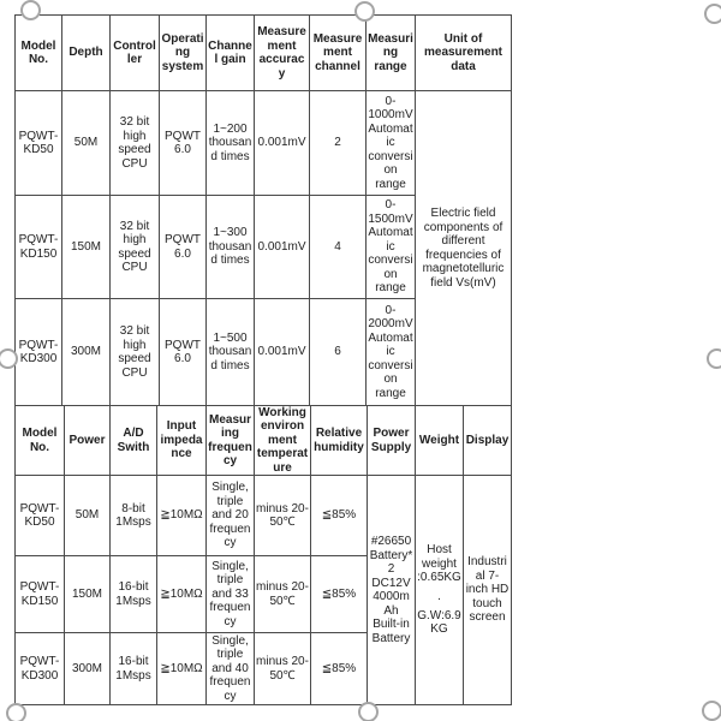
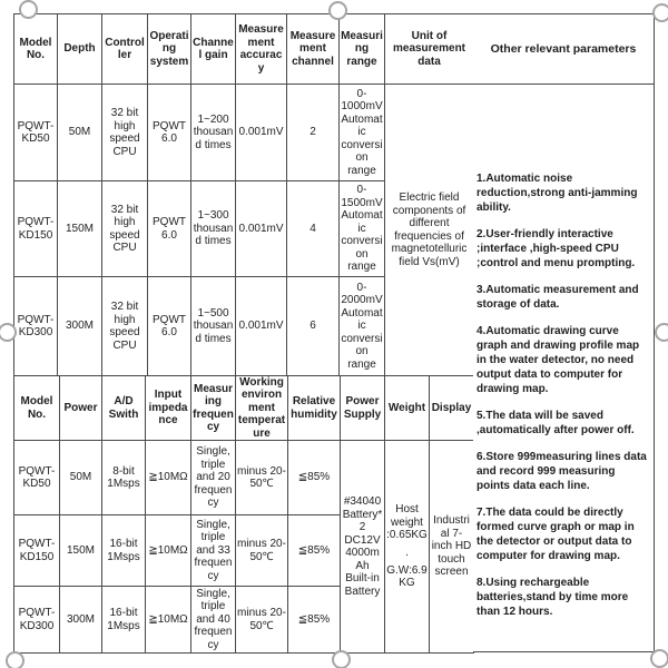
  Model No.
  Depth
  Controller
  Operating system
  Channel gain
  Measurement accuracy
  Measurement channel
  Measuring range
  Unit of measurement data
  Electric field components of different frequencies of magnetotelluric field Vs(mV)
  PQWT-KD50
  50M
  32 bit high speed CPU
  PQWT 6.0
  1~200 thousand times
  0.001mV
  2
  0-1000mV Automatic conversion range
  PQWT-KD150
  150M
  32 bit high speed CPU
  PQWT 6.0
  1~300 thousand times
  0.001mV
  4
  0-1500mV Automatic conversion range
  PQWT-KD300
  300M
  32 bit high speed CPU
  PQWT 6.0
  1~500 thousand times
  0.001mV
  6
  0-2000mV Automatic conversion range
  Model No.
  Power
  A/D Swith
  Input impedance
  Measuring frequency
  Working environment temperature
  Relative humidity
  Power Supply
  Weight
  Display
- #26650 Battery* 2 DC12V 4000mAh Built-in Battery
+ #34040 Battery* 2 DC12V 4000mAh Built-in Battery
  Host weight :0.65KG
  .
  G.W:6.9 KG
  Industrial 7-inch HD touch screen
  PQWT-KD50
  50M
  8-bit 1Msps
  ≧10MΩ
  Single, triple and 20 frequency
  minus 20-50℃
  ≦85%
  PQWT-KD150
  150M
  16-bit 1Msps
  ≧10MΩ
  Single, triple and 33 frequency
  minus 20-50℃
  ≦85%
  PQWT-KD300
  300M
  16-bit 1Msps
  ≧10MΩ
  Single, triple and 40 frequency
  minus 20-50℃
  ≦85%
+ Other relevant parameters
+ 1.Automatic noise reduction,strong anti-jamming ability.
+ 2.User-friendly interactive ;interface ,high-speed CPU ;control and menu prompting.
+ 3.Automatic measurement and storage of data.
+ 4.Automatic drawing curve graph and drawing profile map in the water detector, no need output data to computer for drawing map.
+ 5.The data will be saved ,automatically after power off.
+ 6.Store 999measuring lines data and record 999 measuring points data each line.
+ 7.The data could be directly formed curve graph or map in the detector or output data to computer for drawing map.
+ 8.Using rechargeable batteries,stand by time more than 12 hours.
